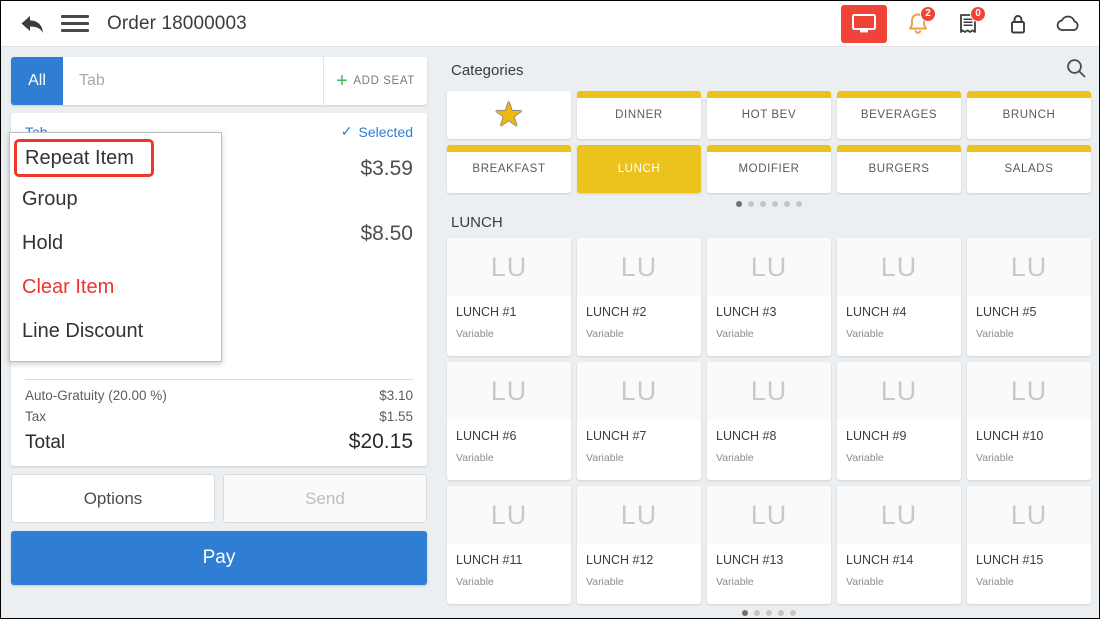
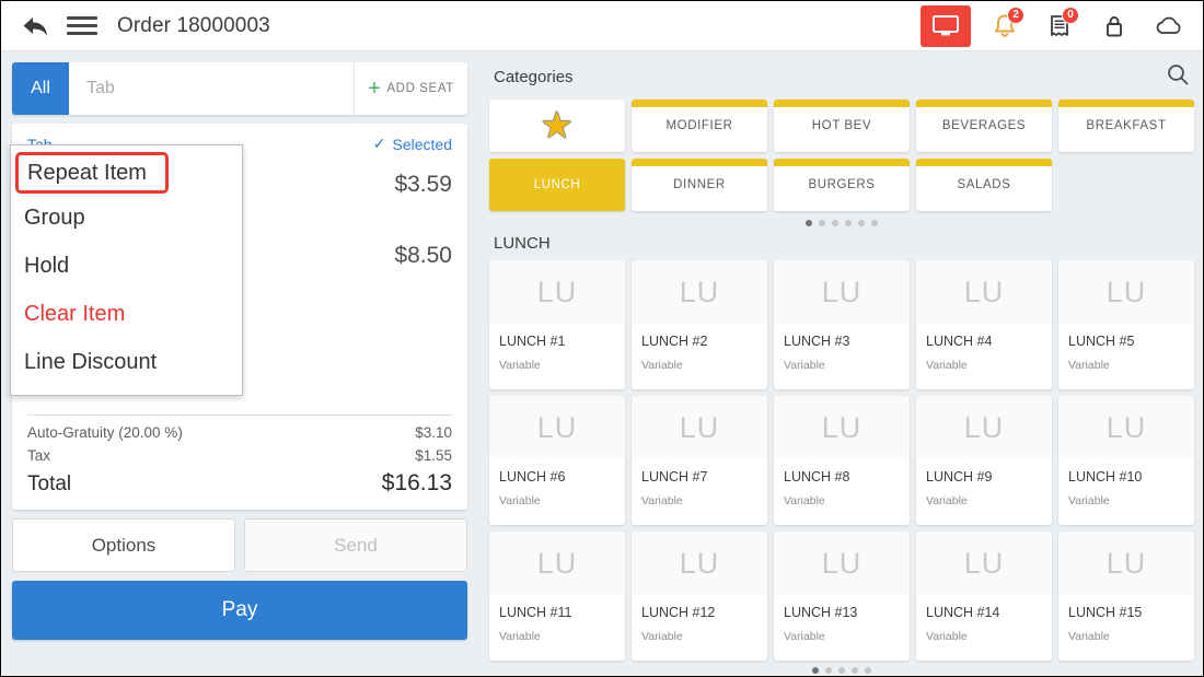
  Order 18000003
  2
  0
  All
  Tab
  +
  ADD SEAT
  ✓
  Selected
  $3.59
  $8.50
  Auto-Gratuity (20.00 %)
  $3.10
  Tax
  $1.55
  Total
- $20.15
+ $16.13
  Options
  Send
  Pay
  Repeat Item
  Group
  Hold
  Clear Item
  Line Discount
  Categories
  ★
- DINNER
+ MODIFIER
  HOT BEV
  BEVERAGES
- BRUNCH
  BREAKFAST
  LUNCH
- MODIFIER
+ DINNER
  BURGERS
  SALADS
  LUNCH
  LU
  LUNCH #1
  Variable
  LU
  LUNCH #2
  Variable
  LU
  LUNCH #3
  Variable
  LU
  LUNCH #4
  Variable
  LU
  LUNCH #5
  Variable
  LU
  LUNCH #6
  Variable
  LU
  LUNCH #7
  Variable
  LU
  LUNCH #8
  Variable
  LU
  LUNCH #9
  Variable
  LU
  LUNCH #10
  Variable
  LU
  LUNCH #11
  Variable
  LU
  LUNCH #12
  Variable
  LU
  LUNCH #13
  Variable
  LU
  LUNCH #14
  Variable
  LU
  LUNCH #15
  Variable
